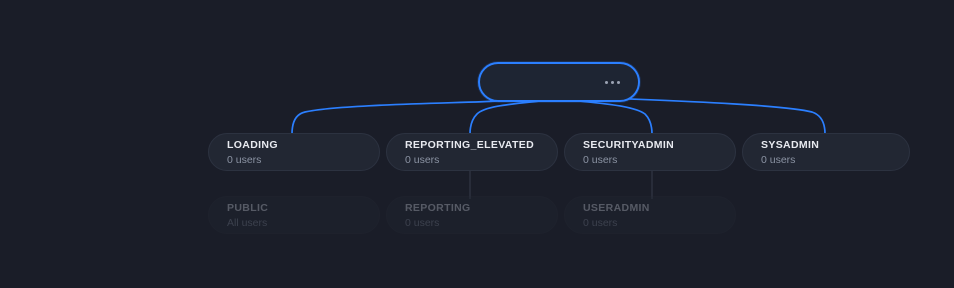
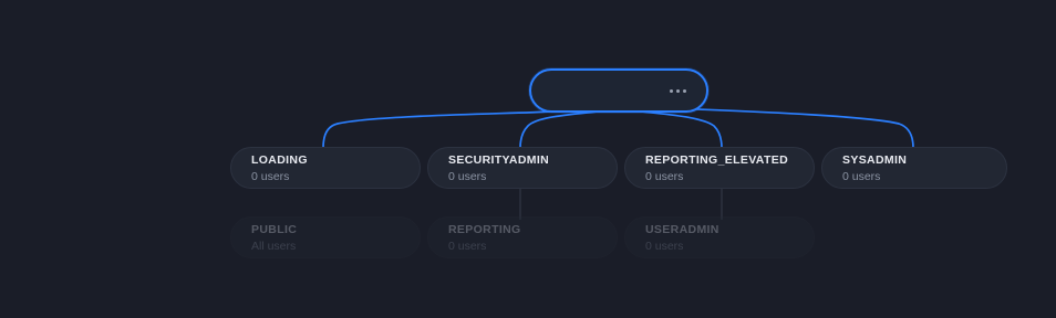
  LOADING
  0 users
- REPORTING_ELEVATED
+ SECURITYADMIN
  0 users
- SECURITYADMIN
+ REPORTING_ELEVATED
  0 users
  SYSADMIN
  0 users
  PUBLIC
  All users
  REPORTING
  0 users
  USERADMIN
  0 users
